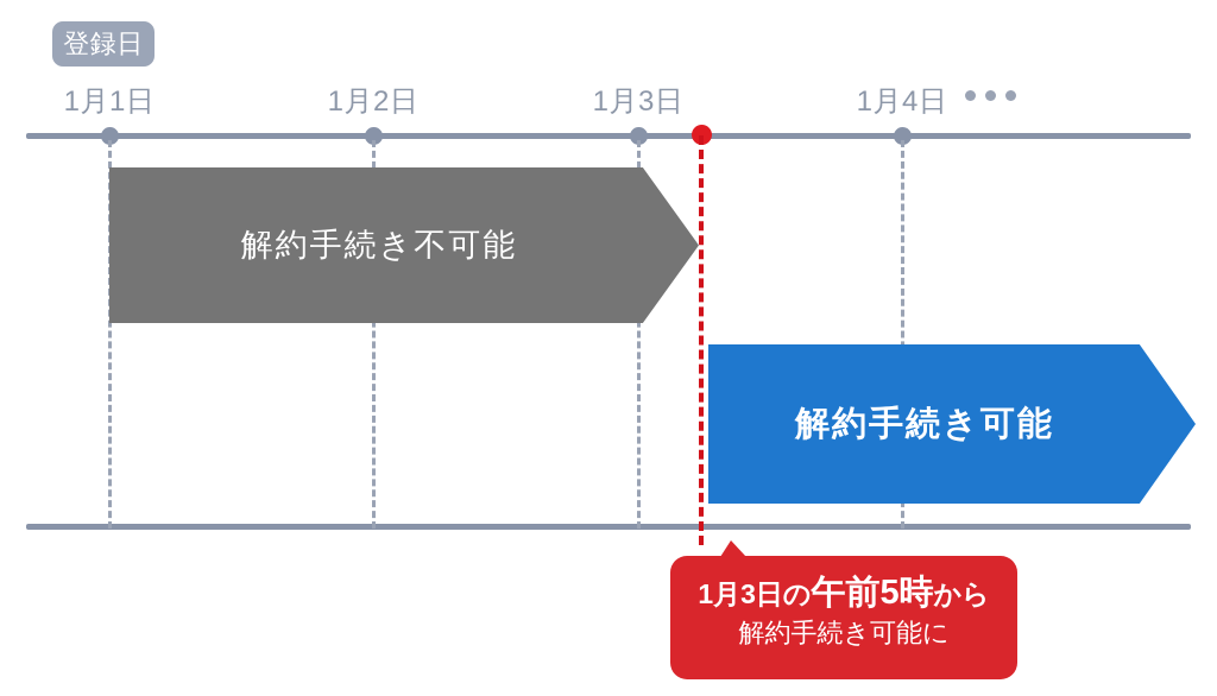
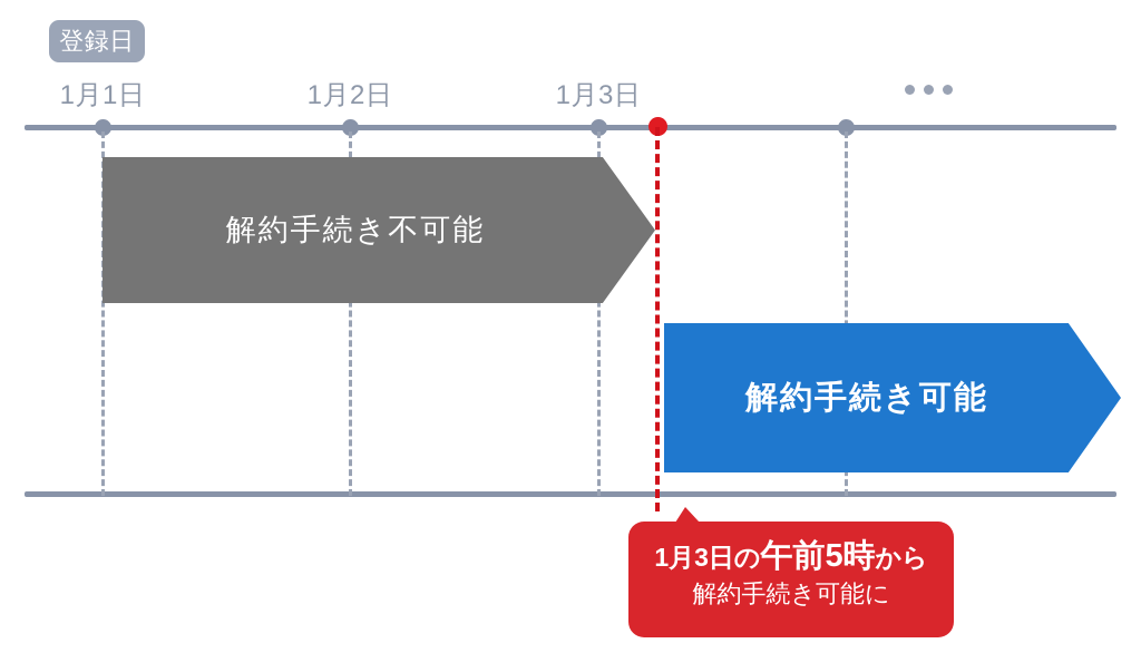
  登録日
  1月1日
  1月2日
  1月3日
- 1月4日
  解約手続き不可能
  解約手続き可能
  1月3日の午前5時から
  解約手続き可能に
